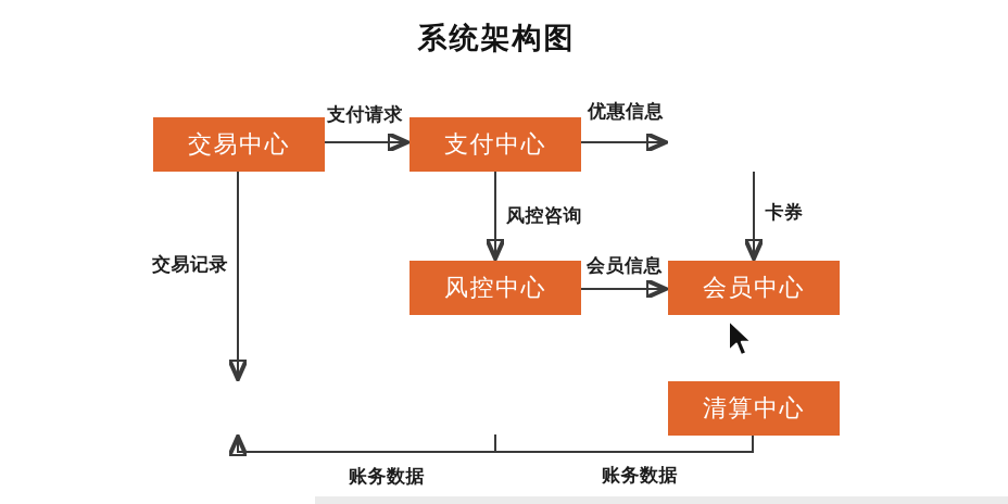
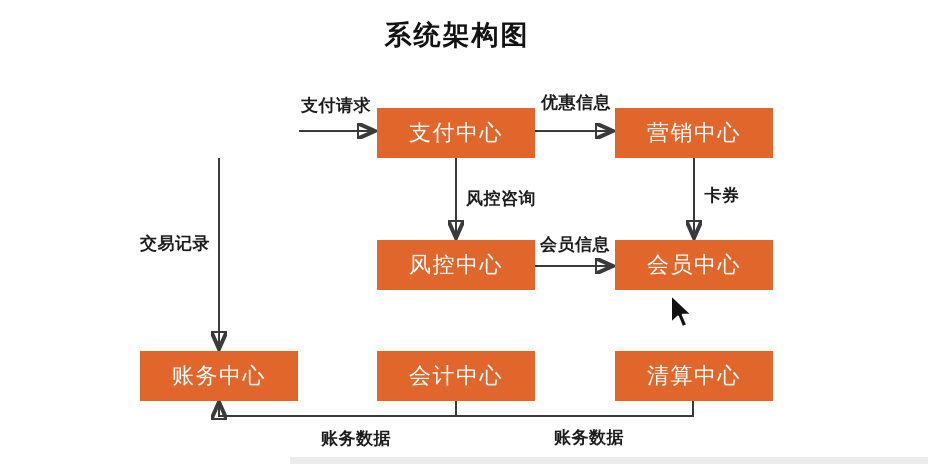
  系统架构图
- 交易中心
  支付中心
+ 营销中心
  风控中心
  会员中心
+ 账务中心
+ 会计中心
  清算中心
  支付请求
  优惠信息
  风控咨询
  卡券
  会员信息
  交易记录
  账务数据
  账务数据
